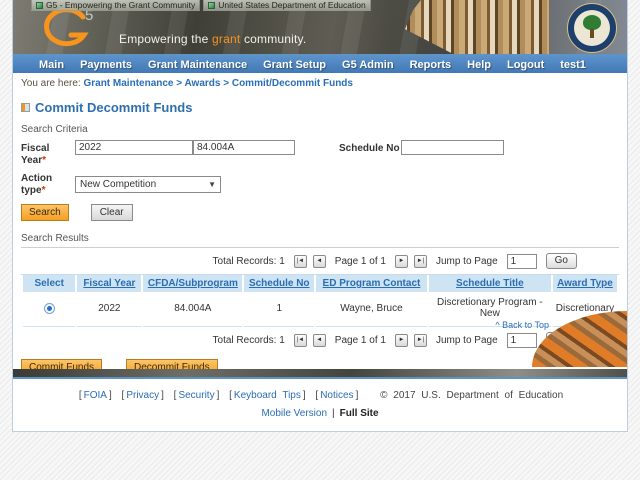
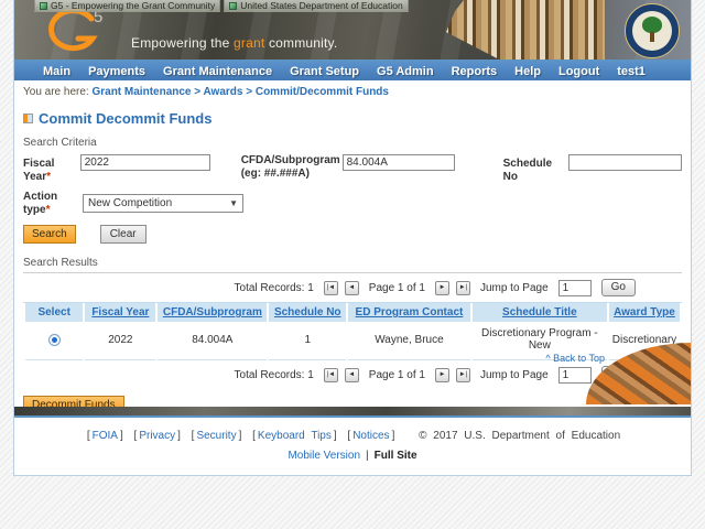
  G5 - Empowering the Grant Community
  United States Department of Education
  5
  Empowering the grant community.
  Main
  Payments
  Grant Maintenance
  Grant Setup
  G5 Admin
  Reports
  Help
  Logout
  test1
  You are here: Grant Maintenance > Awards > Commit/Decommit Funds
  Commit Decommit Funds
  Search Criteria
  Fiscal Year*
  2022
+ CFDA/Subprogram
+ (eg: ##.###A)
  84.004A
  Schedule No
  Action type*
  New Competition
  ▼
  Search
  Clear
  Search Results
  Total Records: 1
  Page 1 of 1
  Jump to Page
  1
  Go
  Select	Fiscal Year	CFDA/Subprogram	Schedule No	ED Program Contact	Schedule Title	Award Type
  	2022	84.004A	1	Wayne, Bruce	Discretionary Program - New	Discretionary
  Total Records: 1
  Page 1 of 1
  Jump to Page
  1
- Commit Funds
  Decommit Funds
  ^ Back to Top
  [ FOIA ] [ Privacy ] [ Security ] [ Keyboard Tips ] [ Notices ] © 2017 U.S. Department of Education
  Mobile Version | Full Site
